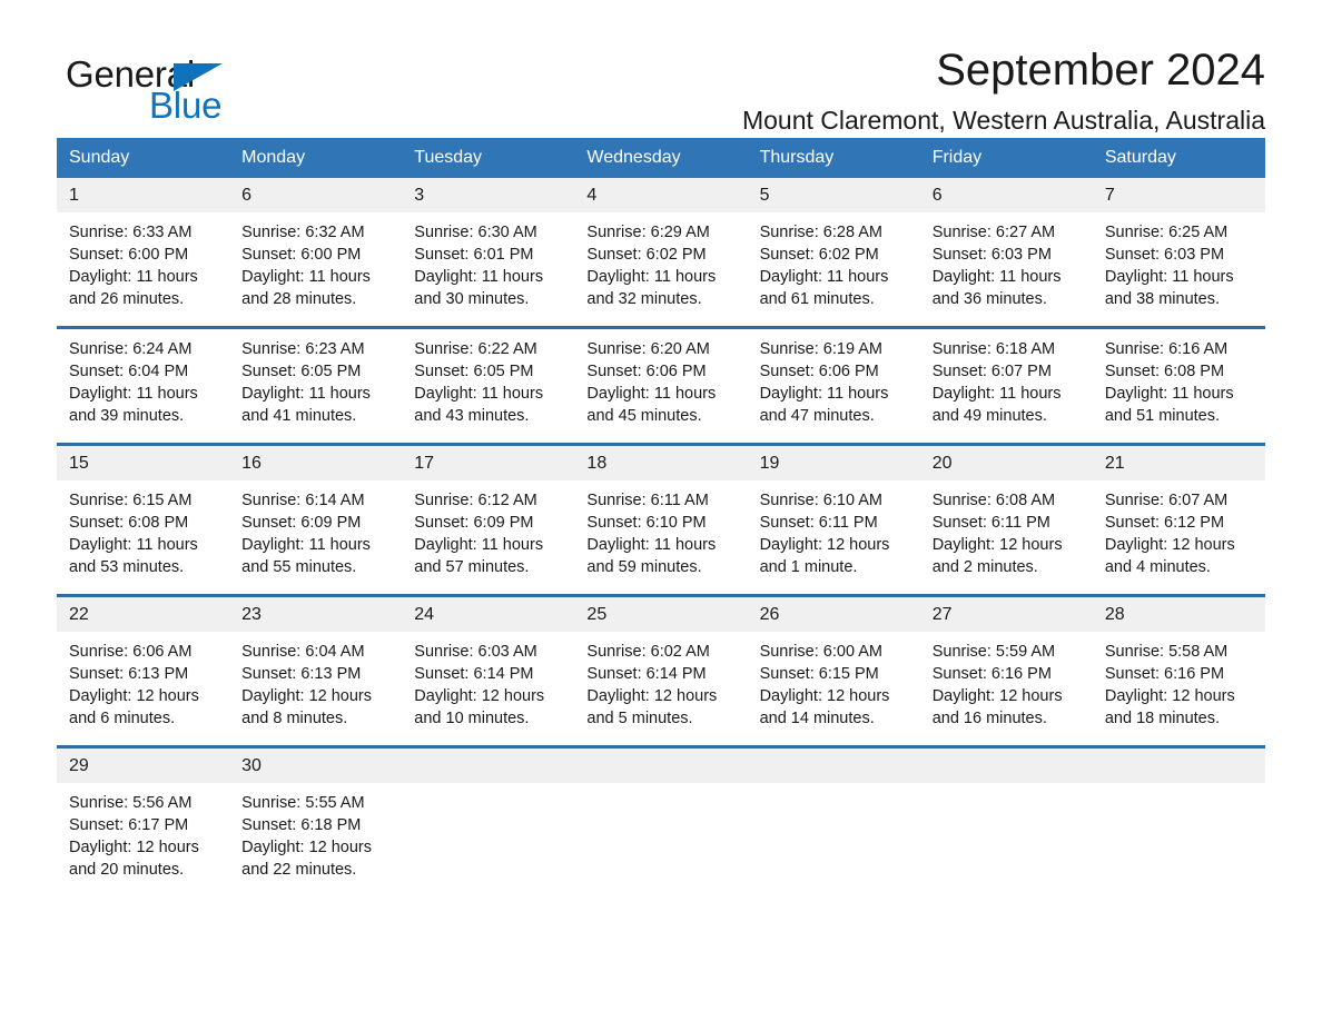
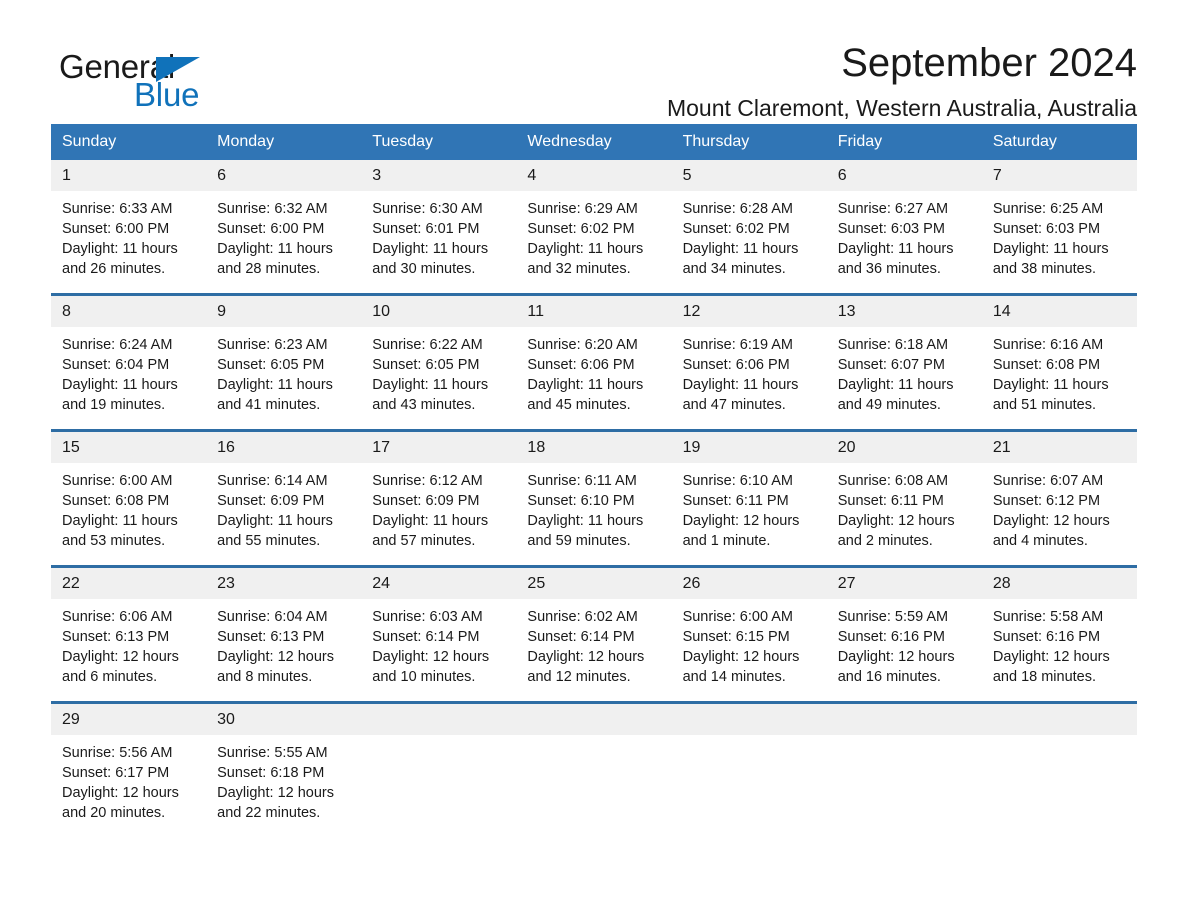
  General
  Blue
  September 2024
  Mount Claremont, Western Australia, Australia
  Sunday	Monday	Tuesday	Wednesday	Thursday	Friday	Saturday
  1	6	3	4	5	6	7
- Sunrise: 6:33 AMSunset: 6:00 PMDaylight: 11 hoursand 26 minutes.	Sunrise: 6:32 AMSunset: 6:00 PMDaylight: 11 hoursand 28 minutes.	Sunrise: 6:30 AMSunset: 6:01 PMDaylight: 11 hoursand 30 minutes.	Sunrise: 6:29 AMSunset: 6:02 PMDaylight: 11 hoursand 32 minutes.	Sunrise: 6:28 AMSunset: 6:02 PMDaylight: 11 hoursand 61 minutes.	Sunrise: 6:27 AMSunset: 6:03 PMDaylight: 11 hoursand 36 minutes.	Sunrise: 6:25 AMSunset: 6:03 PMDaylight: 11 hoursand 38 minutes.
+ Sunrise: 6:33 AMSunset: 6:00 PMDaylight: 11 hoursand 26 minutes.	Sunrise: 6:32 AMSunset: 6:00 PMDaylight: 11 hoursand 28 minutes.	Sunrise: 6:30 AMSunset: 6:01 PMDaylight: 11 hoursand 30 minutes.	Sunrise: 6:29 AMSunset: 6:02 PMDaylight: 11 hoursand 32 minutes.	Sunrise: 6:28 AMSunset: 6:02 PMDaylight: 11 hoursand 34 minutes.	Sunrise: 6:27 AMSunset: 6:03 PMDaylight: 11 hoursand 36 minutes.	Sunrise: 6:25 AMSunset: 6:03 PMDaylight: 11 hoursand 38 minutes.
+ 8	9	10	11	12	13	14
- Sunrise: 6:24 AMSunset: 6:04 PMDaylight: 11 hoursand 39 minutes.	Sunrise: 6:23 AMSunset: 6:05 PMDaylight: 11 hoursand 41 minutes.	Sunrise: 6:22 AMSunset: 6:05 PMDaylight: 11 hoursand 43 minutes.	Sunrise: 6:20 AMSunset: 6:06 PMDaylight: 11 hoursand 45 minutes.	Sunrise: 6:19 AMSunset: 6:06 PMDaylight: 11 hoursand 47 minutes.	Sunrise: 6:18 AMSunset: 6:07 PMDaylight: 11 hoursand 49 minutes.	Sunrise: 6:16 AMSunset: 6:08 PMDaylight: 11 hoursand 51 minutes.
+ Sunrise: 6:24 AMSunset: 6:04 PMDaylight: 11 hoursand 19 minutes.	Sunrise: 6:23 AMSunset: 6:05 PMDaylight: 11 hoursand 41 minutes.	Sunrise: 6:22 AMSunset: 6:05 PMDaylight: 11 hoursand 43 minutes.	Sunrise: 6:20 AMSunset: 6:06 PMDaylight: 11 hoursand 45 minutes.	Sunrise: 6:19 AMSunset: 6:06 PMDaylight: 11 hoursand 47 minutes.	Sunrise: 6:18 AMSunset: 6:07 PMDaylight: 11 hoursand 49 minutes.	Sunrise: 6:16 AMSunset: 6:08 PMDaylight: 11 hoursand 51 minutes.
  15	16	17	18	19	20	21
- Sunrise: 6:15 AMSunset: 6:08 PMDaylight: 11 hoursand 53 minutes.	Sunrise: 6:14 AMSunset: 6:09 PMDaylight: 11 hoursand 55 minutes.	Sunrise: 6:12 AMSunset: 6:09 PMDaylight: 11 hoursand 57 minutes.	Sunrise: 6:11 AMSunset: 6:10 PMDaylight: 11 hoursand 59 minutes.	Sunrise: 6:10 AMSunset: 6:11 PMDaylight: 12 hoursand 1 minute.	Sunrise: 6:08 AMSunset: 6:11 PMDaylight: 12 hoursand 2 minutes.	Sunrise: 6:07 AMSunset: 6:12 PMDaylight: 12 hoursand 4 minutes.
+ Sunrise: 6:00 AMSunset: 6:08 PMDaylight: 11 hoursand 53 minutes.	Sunrise: 6:14 AMSunset: 6:09 PMDaylight: 11 hoursand 55 minutes.	Sunrise: 6:12 AMSunset: 6:09 PMDaylight: 11 hoursand 57 minutes.	Sunrise: 6:11 AMSunset: 6:10 PMDaylight: 11 hoursand 59 minutes.	Sunrise: 6:10 AMSunset: 6:11 PMDaylight: 12 hoursand 1 minute.	Sunrise: 6:08 AMSunset: 6:11 PMDaylight: 12 hoursand 2 minutes.	Sunrise: 6:07 AMSunset: 6:12 PMDaylight: 12 hoursand 4 minutes.
  22	23	24	25	26	27	28
- Sunrise: 6:06 AMSunset: 6:13 PMDaylight: 12 hoursand 6 minutes.	Sunrise: 6:04 AMSunset: 6:13 PMDaylight: 12 hoursand 8 minutes.	Sunrise: 6:03 AMSunset: 6:14 PMDaylight: 12 hoursand 10 minutes.	Sunrise: 6:02 AMSunset: 6:14 PMDaylight: 12 hoursand 5 minutes.	Sunrise: 6:00 AMSunset: 6:15 PMDaylight: 12 hoursand 14 minutes.	Sunrise: 5:59 AMSunset: 6:16 PMDaylight: 12 hoursand 16 minutes.	Sunrise: 5:58 AMSunset: 6:16 PMDaylight: 12 hoursand 18 minutes.
+ Sunrise: 6:06 AMSunset: 6:13 PMDaylight: 12 hoursand 6 minutes.	Sunrise: 6:04 AMSunset: 6:13 PMDaylight: 12 hoursand 8 minutes.	Sunrise: 6:03 AMSunset: 6:14 PMDaylight: 12 hoursand 10 minutes.	Sunrise: 6:02 AMSunset: 6:14 PMDaylight: 12 hoursand 12 minutes.	Sunrise: 6:00 AMSunset: 6:15 PMDaylight: 12 hoursand 14 minutes.	Sunrise: 5:59 AMSunset: 6:16 PMDaylight: 12 hoursand 16 minutes.	Sunrise: 5:58 AMSunset: 6:16 PMDaylight: 12 hoursand 18 minutes.
  29	30
  Sunrise: 5:56 AMSunset: 6:17 PMDaylight: 12 hoursand 20 minutes.	Sunrise: 5:55 AMSunset: 6:18 PMDaylight: 12 hoursand 22 minutes.
